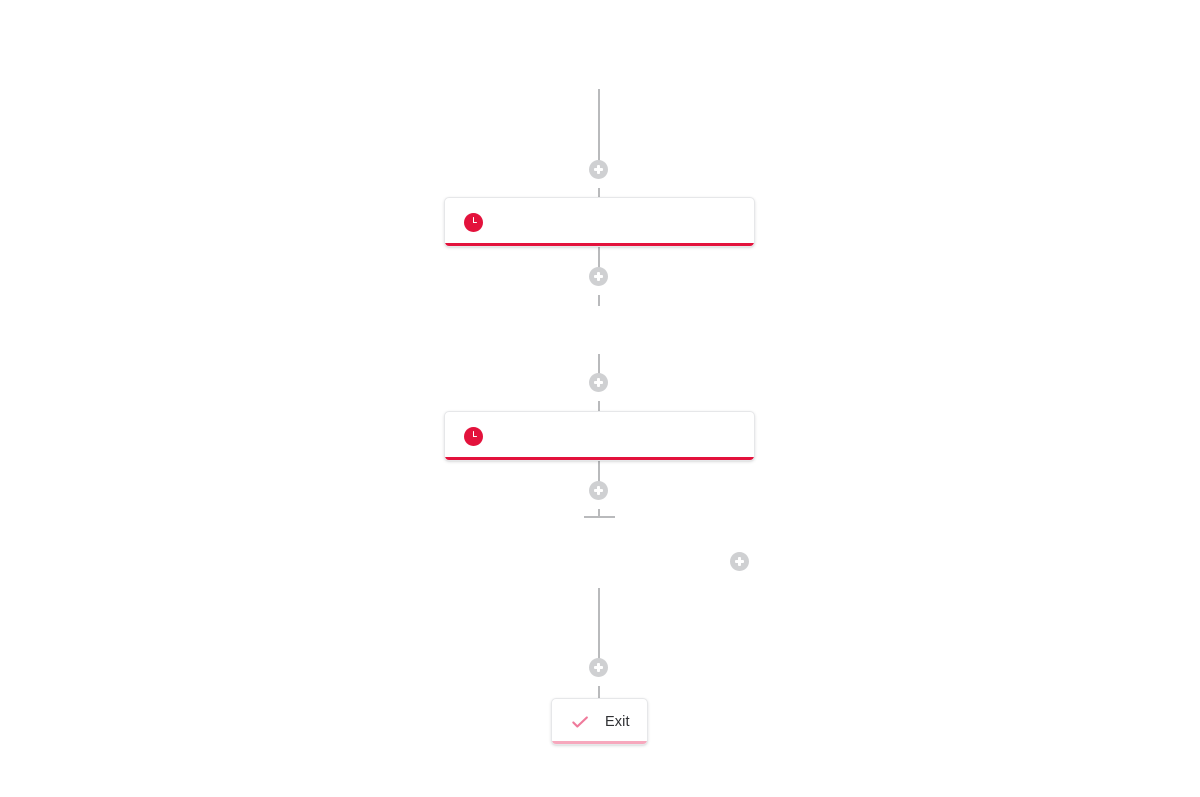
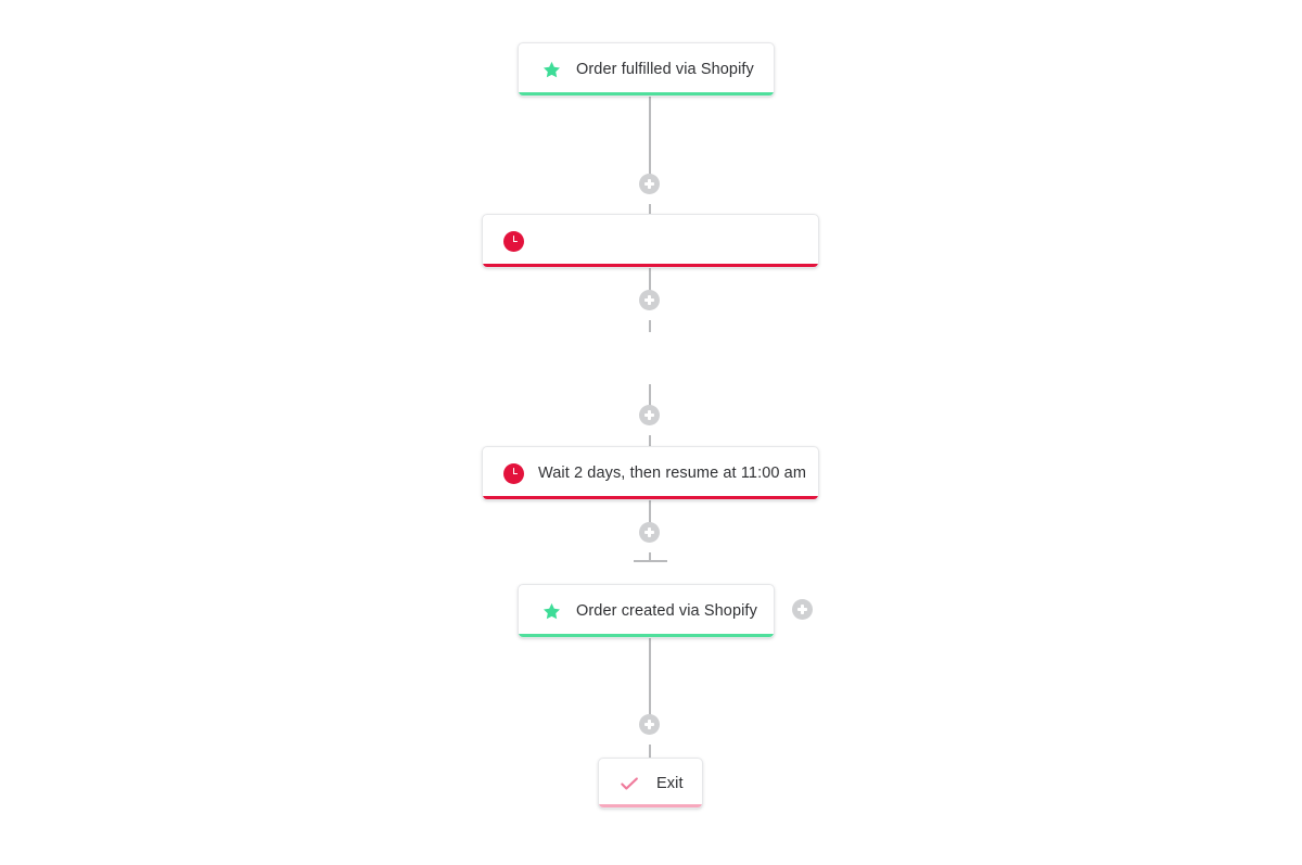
+ Order fulfilled via Shopify
+ Wait 2 days, then resume at 11:00 am
+ Order created via Shopify
  Exit
